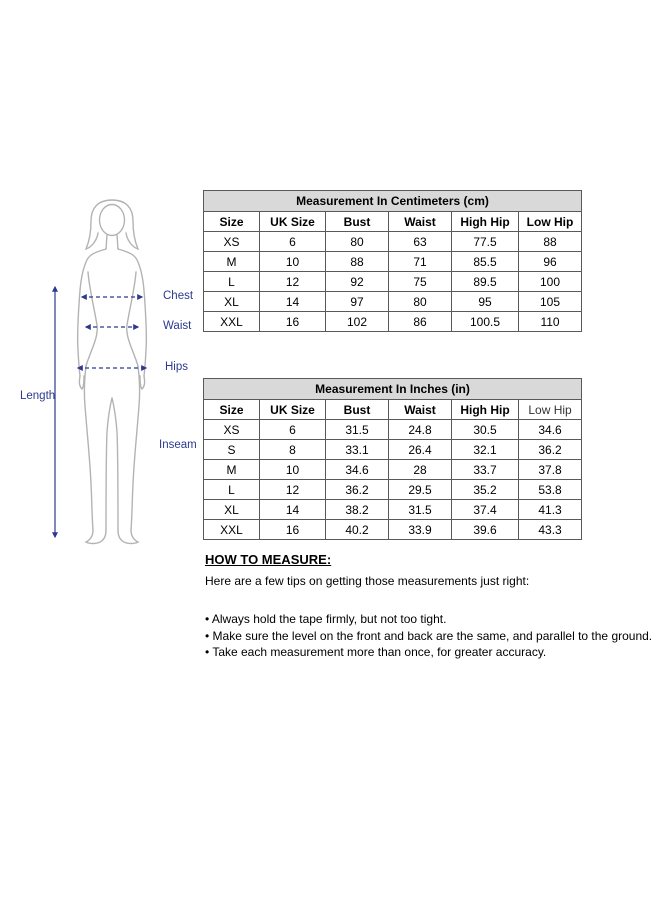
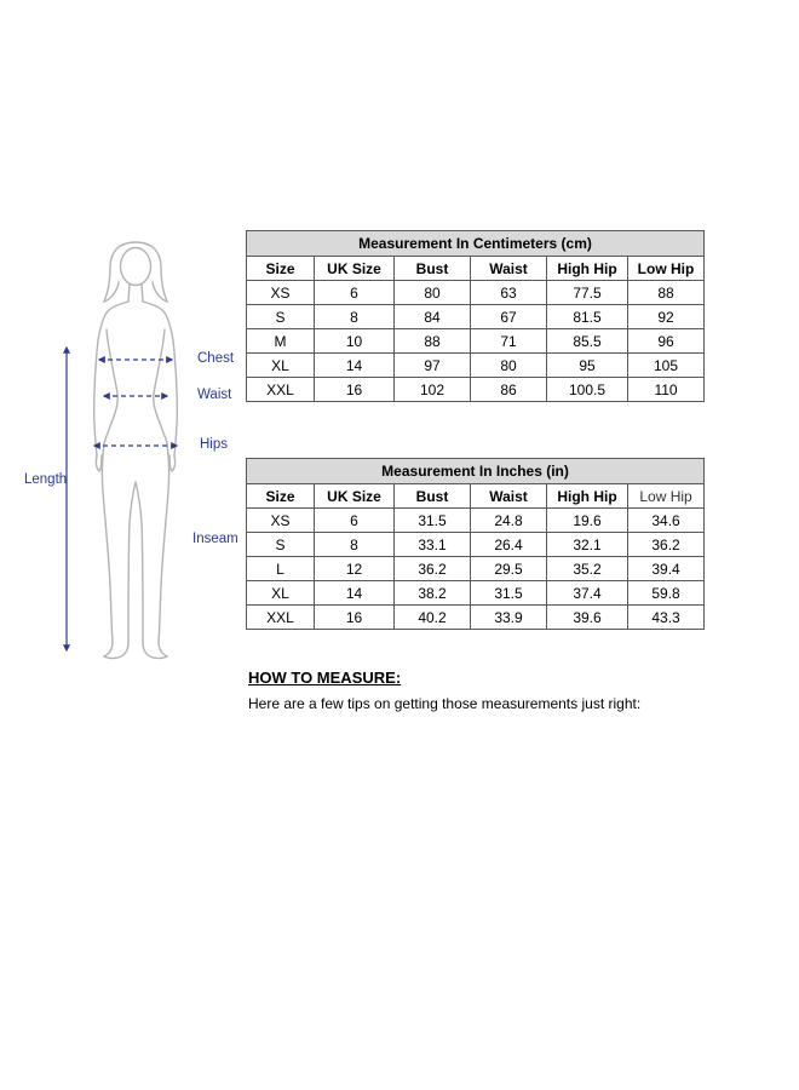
  Chest
  Waist
  Hips
  Length
  Inseam
  Measurement In Centimeters (cm)
  Size	UK Size	Bust	Waist	High Hip	Low Hip
  XS	6	80	63	77.5	88
+ S	8	84	67	81.5	92
  M	10	88	71	85.5	96
- L	12	92	75	89.5	100
  XL	14	97	80	95	105
  XXL	16	102	86	100.5	110
  Measurement In Inches (in)
  Size	UK Size	Bust	Waist	High Hip	Low Hip
- XS	6	31.5	24.8	30.5	34.6
+ XS	6	31.5	24.8	19.6	34.6
  S	8	33.1	26.4	32.1	36.2
- M	10	34.6	28	33.7	37.8
- L	12	36.2	29.5	35.2	53.8
+ L	12	36.2	29.5	35.2	39.4
- XL	14	38.2	31.5	37.4	41.3
+ XL	14	38.2	31.5	37.4	59.8
  XXL	16	40.2	33.9	39.6	43.3
  HOW TO MEASURE:
  Here are a few tips on getting those measurements just right:
- • Always hold the tape firmly, but not too tight.
- • Make sure the level on the front and back are the same, and parallel to the ground.
- • Take each measurement more than once, for greater accuracy.
